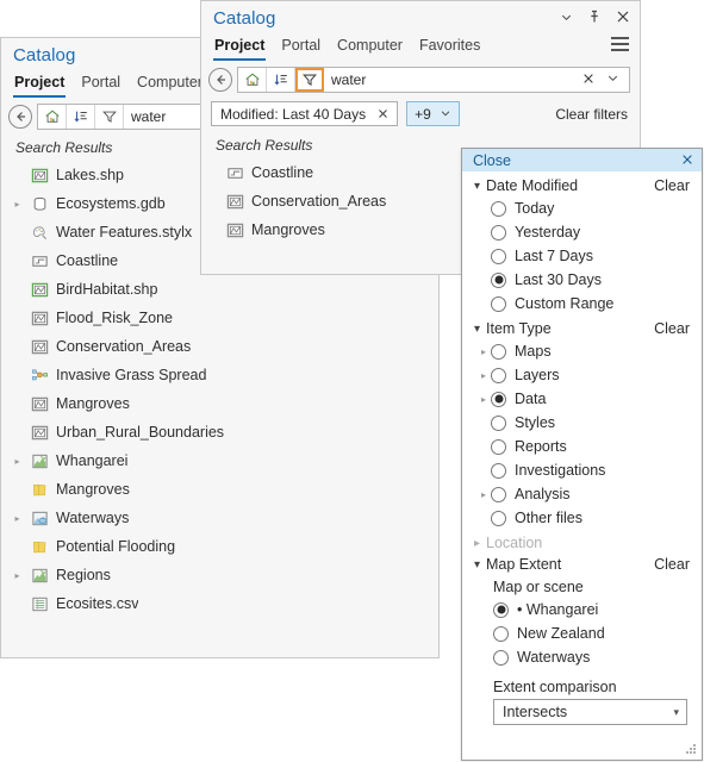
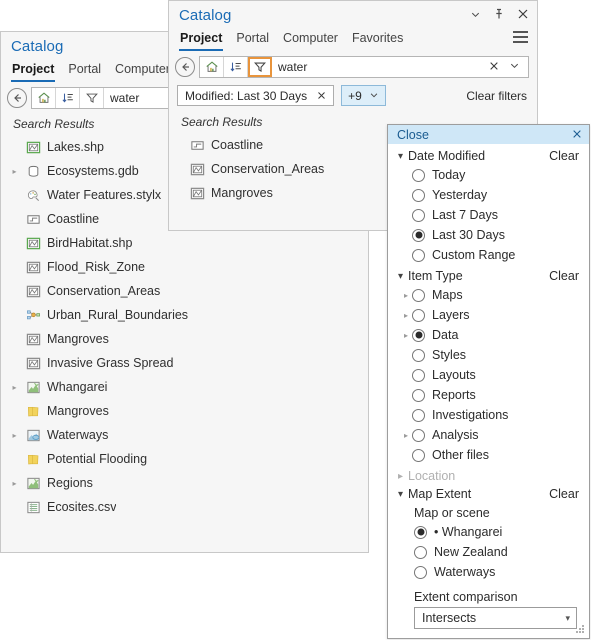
  Catalog
  Project
  Portal
  Compute
  water
  Search Results
  Lakes.shp
  ▸
  Ecosystems.gdb
  Water Features.stylx
  Coastline
  BirdHabitat.shp
  Flood_Risk_Zone
  Conservation_Areas
- Invasive Grass Spread
+ Urban_Rural_Boundaries
  Mangroves
- Urban_Rural_Boundaries
+ Invasive Grass Spread
  ▸
  Whangarei
  Mangroves
  ▸
  Waterways
  Potential Flooding
  ▸
  Regions
  Ecosites.csv
  Catalog
  Project
  Portal
  Computer
  Favorites
  water
- Modified: Last 40 Days
+ Modified: Last 30 Days
  +9
  Clear filters
  Search Results
  Coastline
  Conservation_Areas
  Mangroves
  Close
  ▾
  Date Modified
  Clear
  Today
  Yesterday
  Last 7 Days
  Last 30 Days
  Custom Range
  ▾
  Item Type
  Clear
  ▸
  Maps
  ▸
  Layers
  ▸
  Data
  Styles
+ Layouts
  Reports
  Investigations
  ▸
  Analysis
  Other files
  ▸
  Location
  ▾
  Map Extent
  Clear
  Map or scene
  • Whangarei
  New Zealand
  Waterways
  Extent comparison
  Intersects
  ▾
